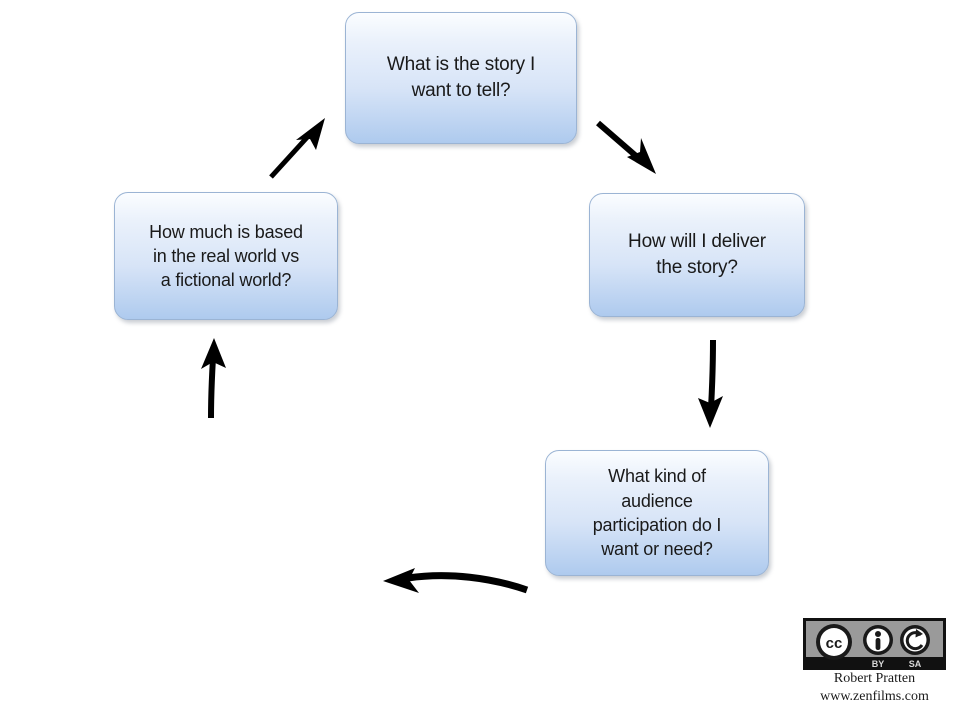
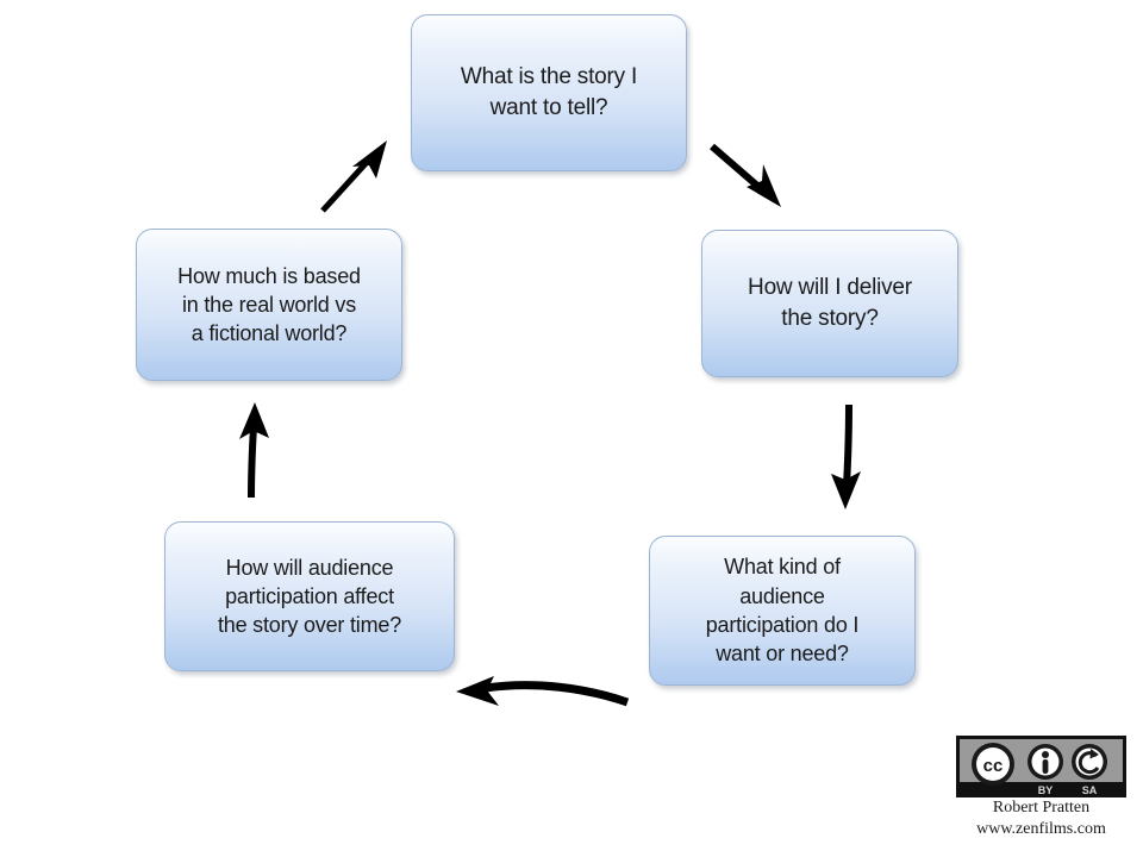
  What is the story I
  want to tell?
  How will I deliver
  the story?
  What kind of
  audience
  participation do I
  want or need?
+ How will audience
+ participation affect
+ the story over time?
  How much is based
  in the real world vs
  a fictional world?
  cc
  BY
  SA
  Robert Pratten
  www.zenfilms.com
